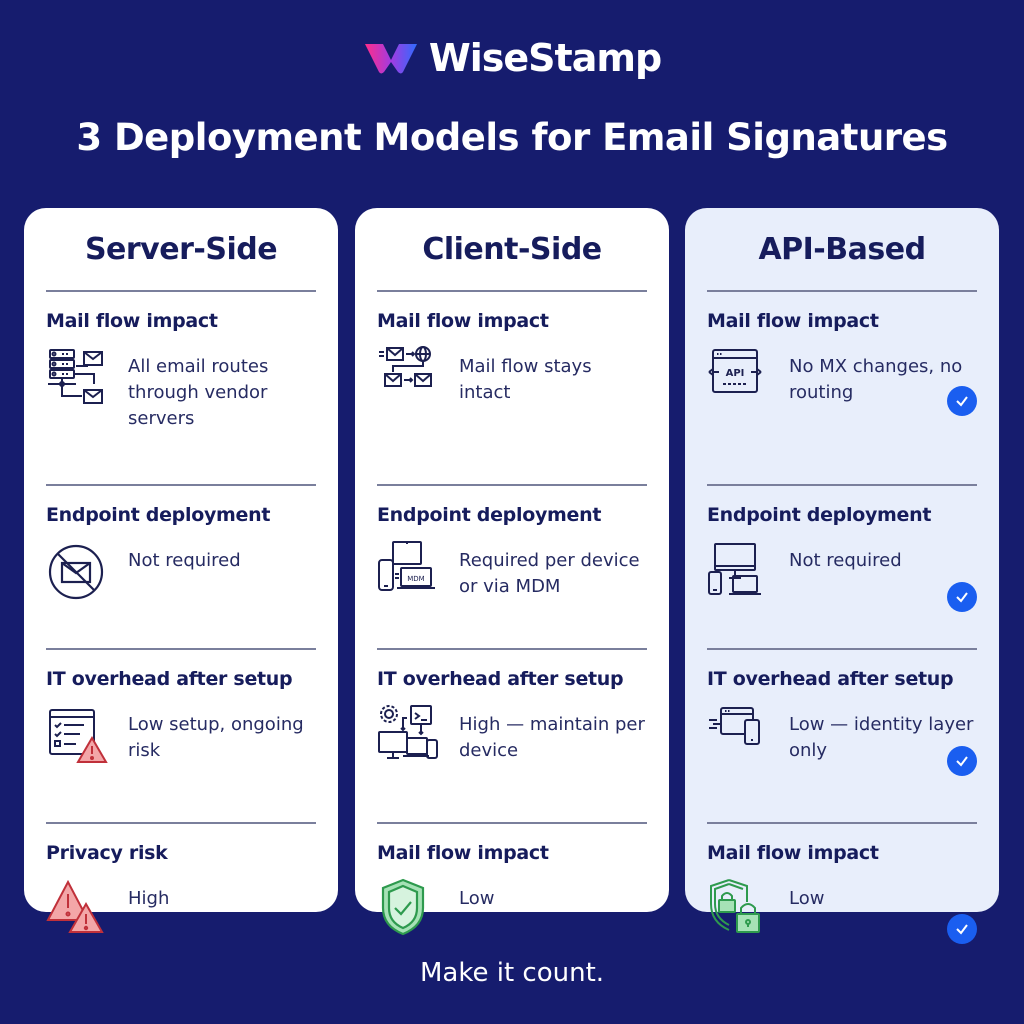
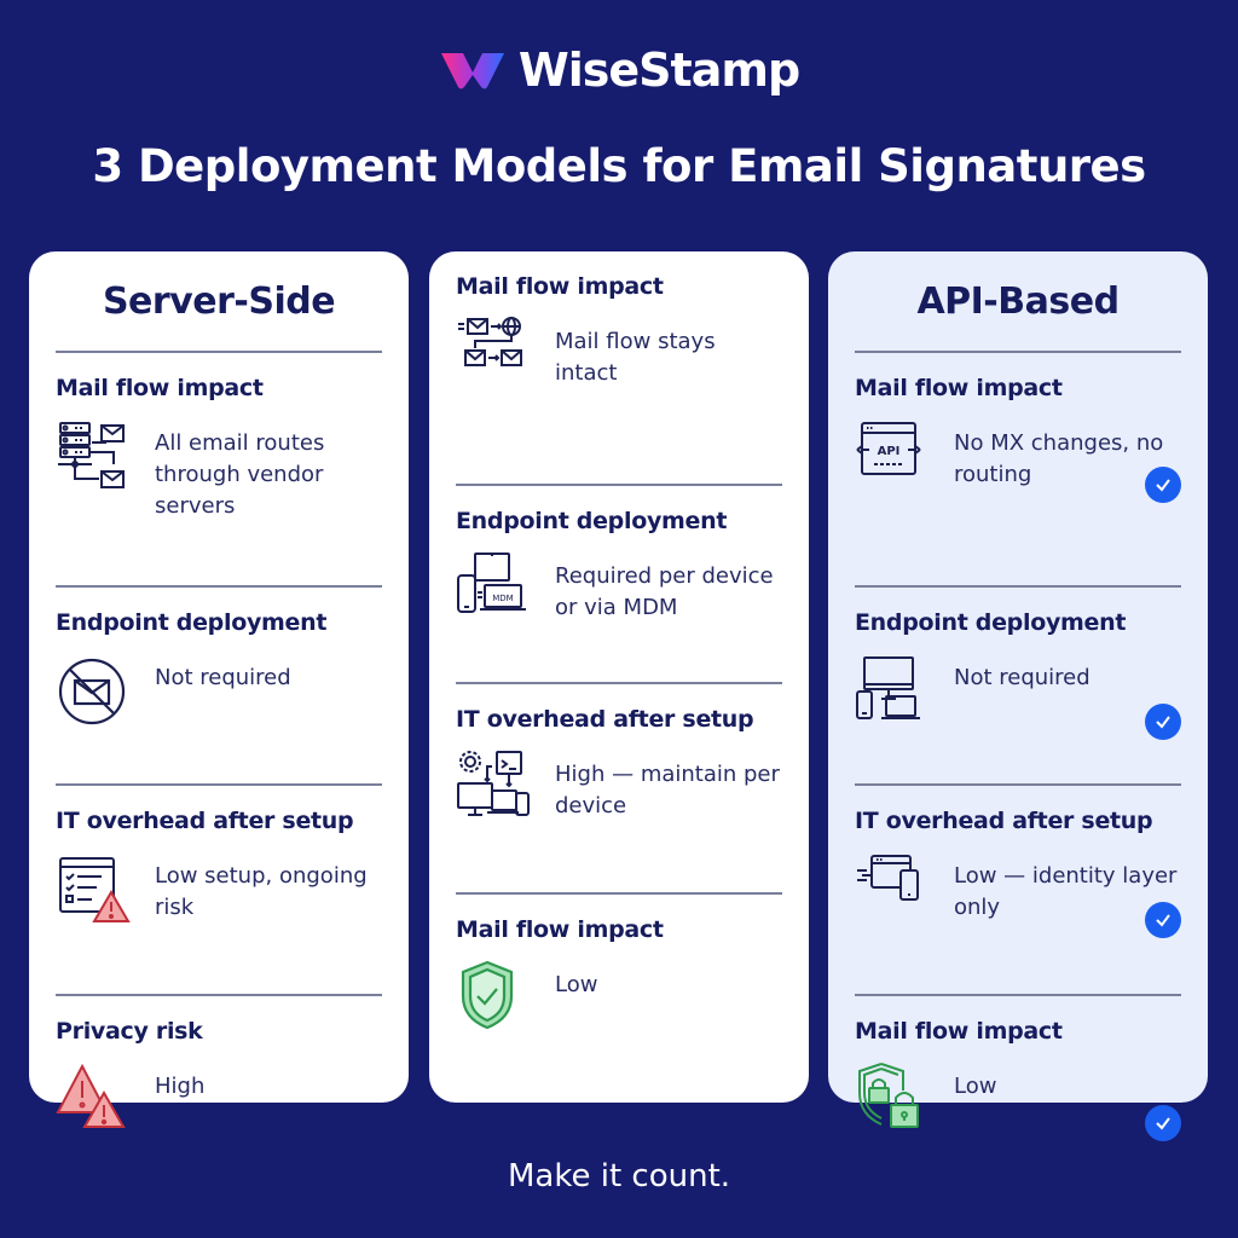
  WiseStamp
  3 Deployment Models for Email Signatures
  Server-Side
  Mail flow impact
  All email routes through vendor servers
  Endpoint deployment
  Not required
  IT overhead after setup
  Low setup, ongoing risk
  Privacy risk
  High
- Client-Side
  Mail flow impact
  Mail flow stays intact
  Endpoint deployment
  MDM
  Required per device or via MDM
  IT overhead after setup
  High — maintain per device
  Mail flow impact
  Low
  API-Based
  Mail flow impact
  API
  No MX changes, no routing
  Endpoint deployment
  Not required
  IT overhead after setup
  Low — identity layer only
  Mail flow impact
  Low
  Make it count.
